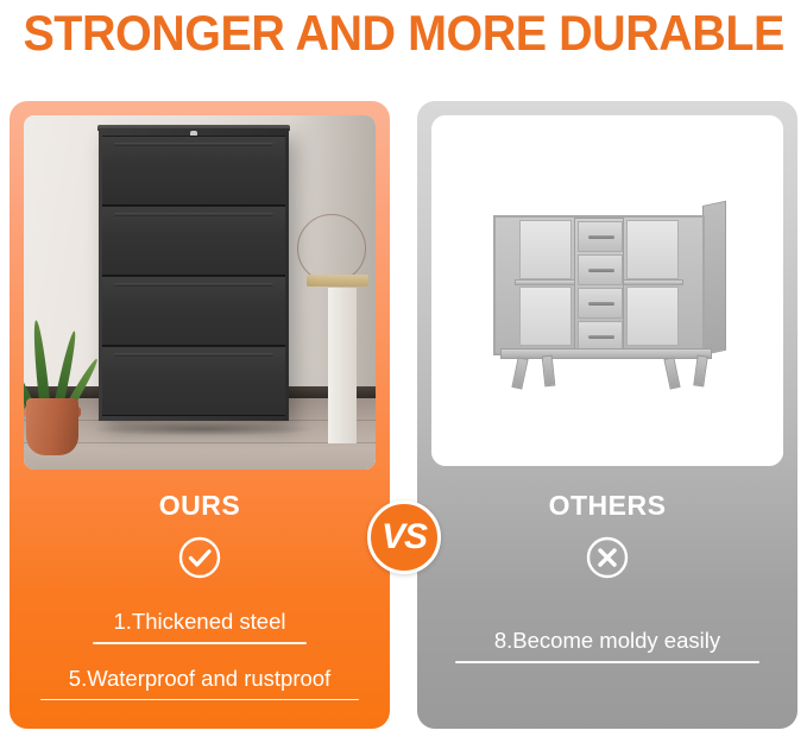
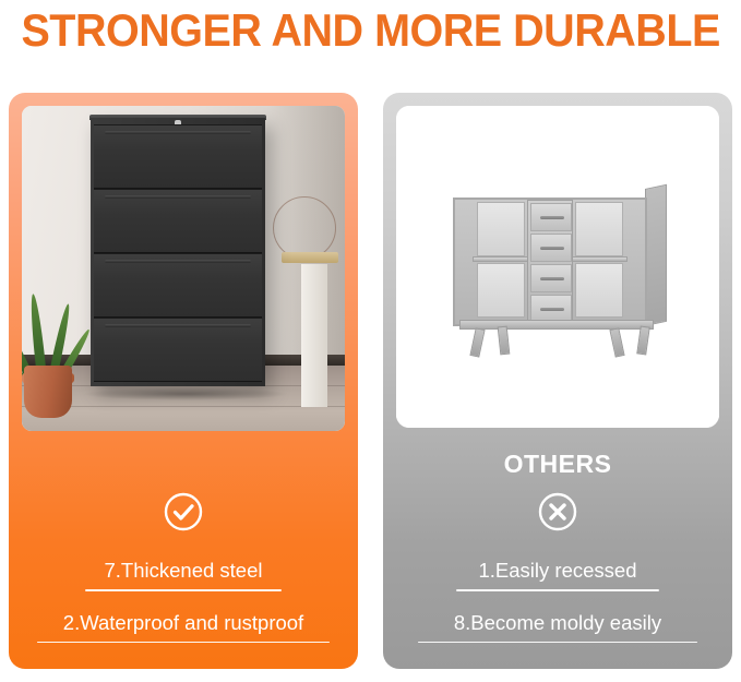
  STRONGER AND MORE DURABLE
- OURS
- 1.Thickened steel
+ 7.Thickened steel
- 5.Waterproof and rustproof
+ 2.Waterproof and rustproof
  OTHERS
+ 1.Easily recessed
  8.Become moldy easily
- VS
